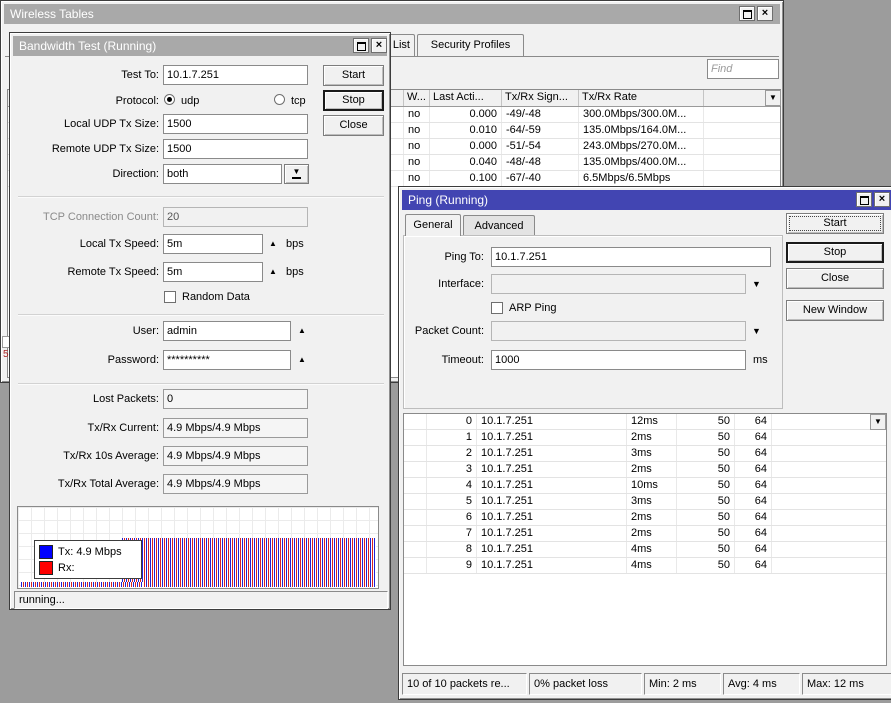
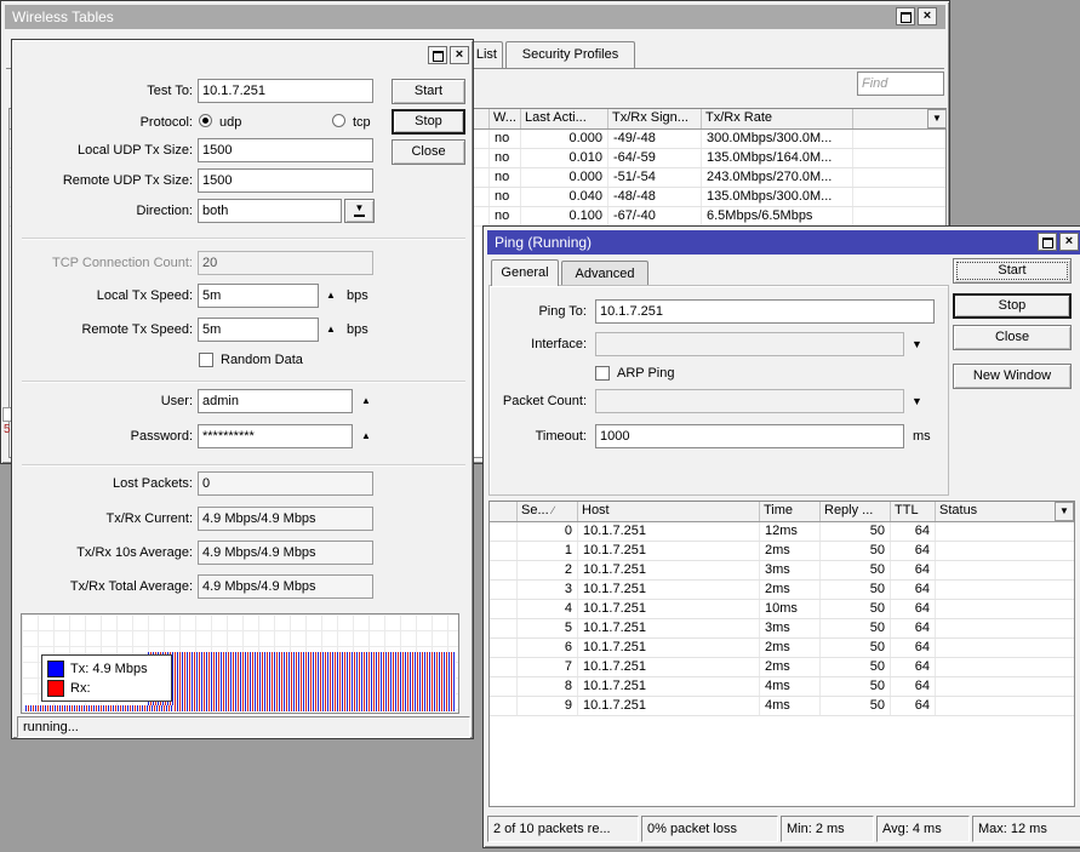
  Wireless Tables
  ×
  List
  Security Profiles
  Find
  W...
  Last Acti...
  Tx/Rx Sign...
  Tx/Rx Rate
  no
  0.000
  -49/-48
  300.0Mbps/300.0M...
  no
  0.010
  -64/-59
  135.0Mbps/164.0M...
  no
  0.000
  -51/-54
  243.0Mbps/270.0M...
  no
  0.040
  -48/-48
- 135.0Mbps/400.0M...
+ 135.0Mbps/300.0M...
  no
  0.100
  -67/-40
  6.5Mbps/6.5Mbps
  ▼
  5
- Bandwidth Test (Running)
  ×
  Test To:
  10.1.7.251
  Protocol:
  udp
  tcp
  Local UDP Tx Size:
  1500
  Remote UDP Tx Size:
  1500
  Direction:
  both
  ▼
  TCP Connection Count:
  20
  Local Tx Speed:
  5m
  ▲
  bps
  Remote Tx Speed:
  5m
  ▲
  bps
  Random Data
  User:
  admin
  ▲
  Password:
  **********
  ▲
  Lost Packets:
  0
  Tx/Rx Current:
  4.9 Mbps/4.9 Mbps
  Tx/Rx 10s Average:
  4.9 Mbps/4.9 Mbps
  Tx/Rx Total Average:
  4.9 Mbps/4.9 Mbps
  Start
  Stop
  Close
  Tx: 4.9 Mbps
  Rx:
  running...
  Ping (Running)
  ×
  General
  Advanced
  Ping To:
  10.1.7.251
  Interface:
  ▼
  ARP Ping
  Packet Count:
  ▼
  Timeout:
  1000
  ms
  Start
  Stop
  Close
  New Window
+ Se... ∕
+ Host
+ Time
+ Reply ...
+ TTL
+ Status
  0
  10.1.7.251
  12ms
  50
  64
  1
  10.1.7.251
  2ms
  50
  64
  2
  10.1.7.251
  3ms
  50
  64
  3
  10.1.7.251
  2ms
  50
  64
  4
  10.1.7.251
  10ms
  50
  64
  5
  10.1.7.251
  3ms
  50
  64
  6
  10.1.7.251
  2ms
  50
  64
  7
  10.1.7.251
  2ms
  50
  64
  8
  10.1.7.251
  4ms
  50
  64
  9
  10.1.7.251
  4ms
  50
  64
  ▼
- 10 of 10 packets re...
+ 2 of 10 packets re...
  0% packet loss
  Min: 2 ms
  Avg: 4 ms
  Max: 12 ms
